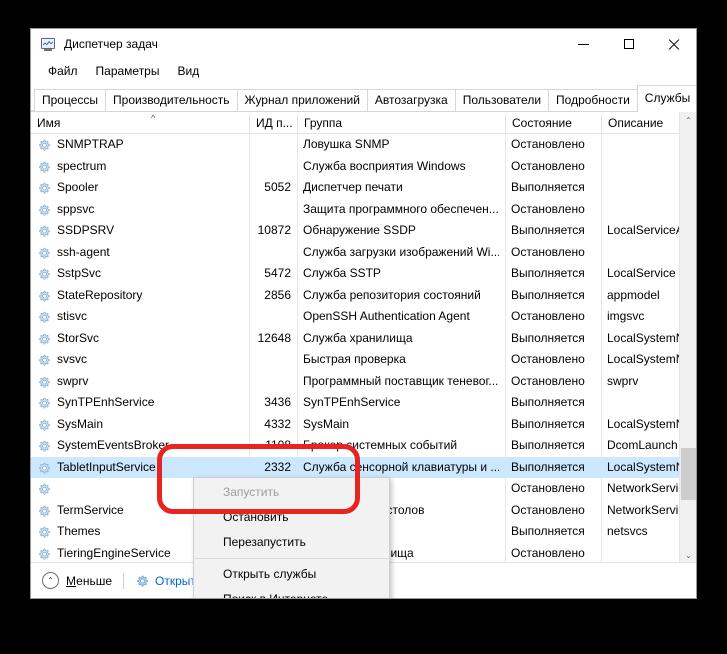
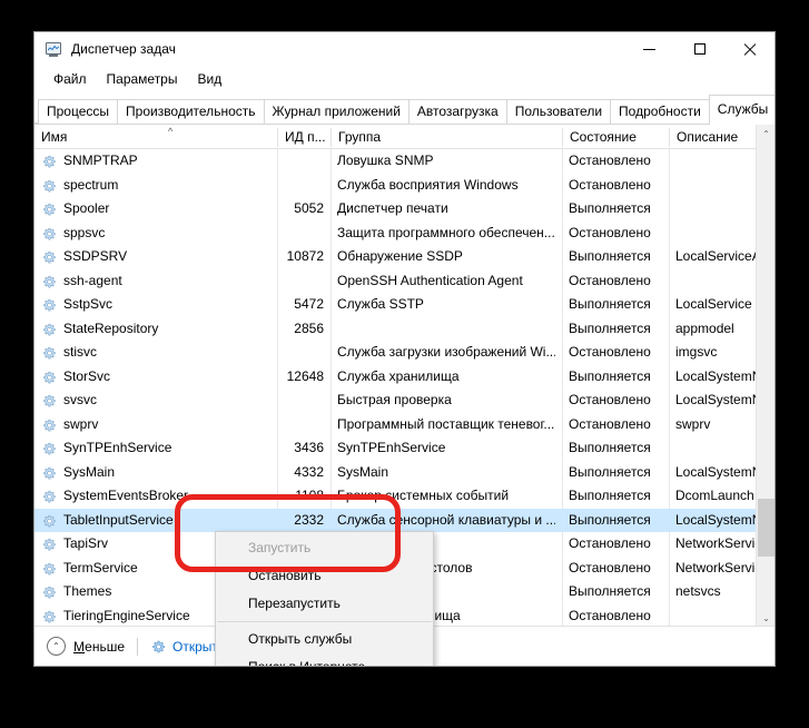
  Диспетчер задач
  Файл
  Параметры
  Вид
  Процессы
  Производительность
  Журнал приложений
  Автозагрузка
  Пользователи
  Подробности
  Службы
  Имя
  ^
  ИД п...
  Группа
  Состояние
  Описание
  SNMPTRAP
  Ловушка SNMP
  Остановлено
  spectrum
  Служба восприятия Windows
  Остановлено
  Spooler
  5052
  Диспетчер печати
  Выполняется
  sppsvc
  Защита программного обеспечен...
  Остановлено
  SSDPSRV
  10872
  Обнаружение SSDP
  Выполняется
  LocalService
  ssh-agent
- Служба загрузки изображений Wi...
+ OpenSSH Authentication Agent
  Остановлено
  SstpSvc
  5472
  Служба SSTP
  Выполняется
  LocalService
  StateRepository
  2856
- Служба репозитория состояний
  Выполняется
  appmodel
  stisvc
- OpenSSH Authentication Agent
+ Служба загрузки изображений Wi...
  Остановлено
  imgsvc
  StorSvc
  12648
  Служба хранилища
  Выполняется
  LocalSystem
  svsvc
  Быстрая проверка
  Остановлено
  LocalSystem
  swprv
  Программный поставщик теневог...
  Остановлено
  swprv
  SynTPEnhService
  3436
  SynTPEnhService
  Выполняется
  SysMain
  4332
  SysMain
  Выполняется
  LocalSystem
  SystemEventsBroker
  1108
  Брокер системных событий
  Выполняется
  DcomLaunch
  TabletInputService
  2332
  Служба сенсорной клавиатуры и ...
  Выполняется
  LocalSystem
+ TapiSrv
  Остановлено
  NetworkServi
  TermService
  Остановлено
  NetworkServi
  Themes
  Выполняется
  netsvcs
  TieringEngineService
  Остановлено
  ⌃
  ⌄
  ⌃
  Меньше
  Запустить
  Остановить
  Перезапустить
  Открыть службы
